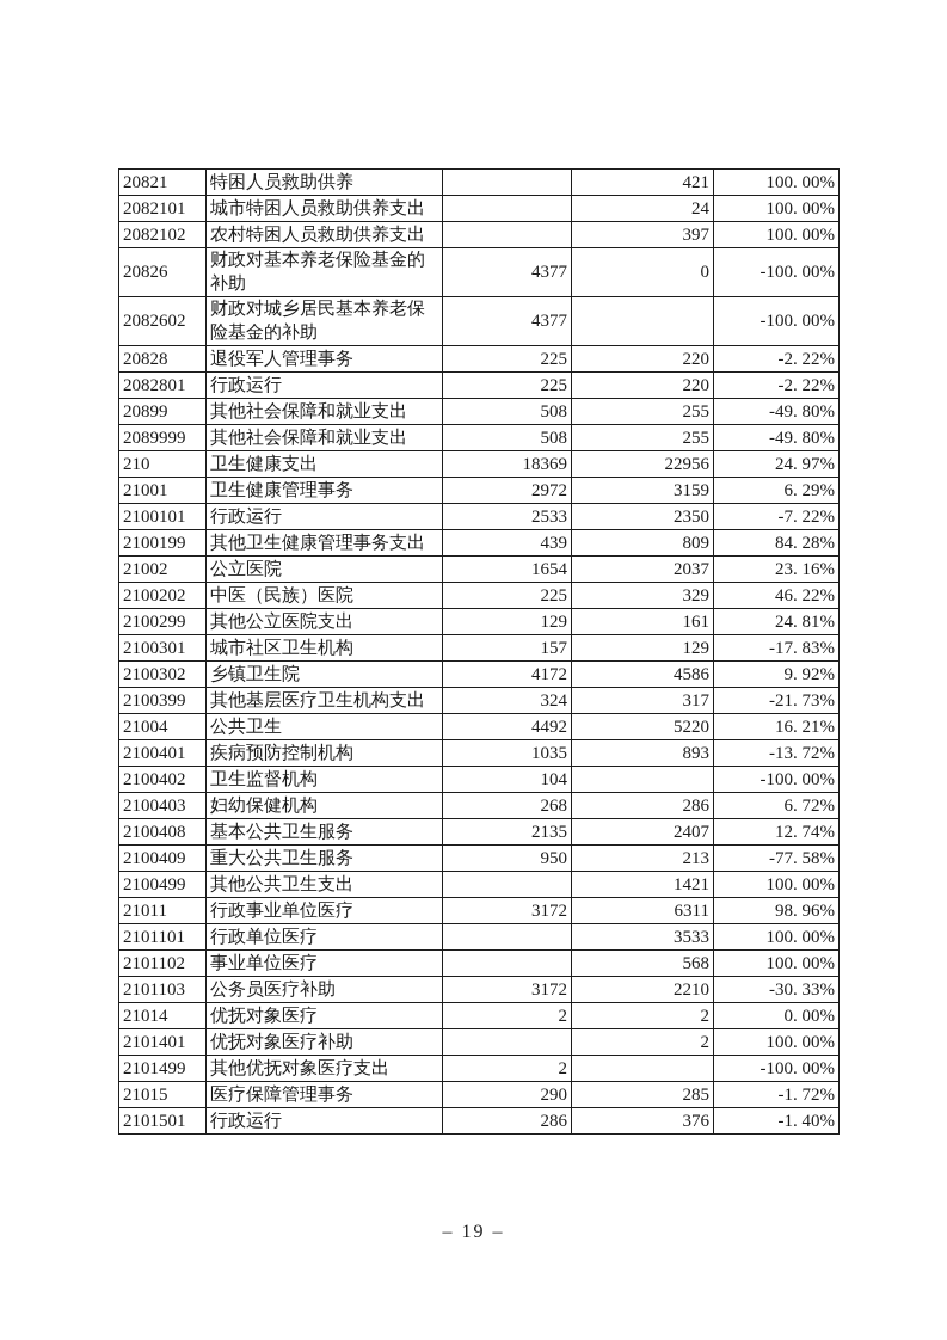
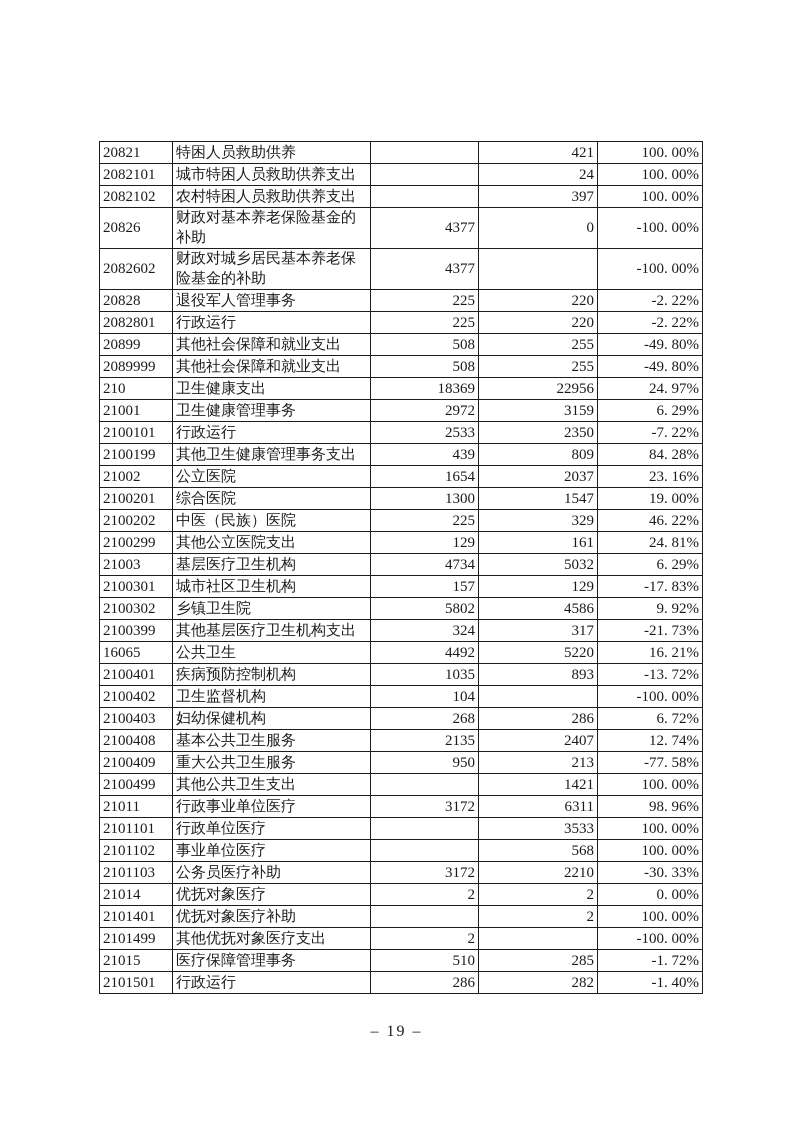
  20821	特困人员救助供养		421	100. 00%
  2082101	城市特困人员救助供养支出		24	100. 00%
  2082102	农村特困人员救助供养支出		397	100. 00%
  20826	财政对基本养老保险基金的补助	4377	0	-100. 00%
  2082602	财政对城乡居民基本养老保险基金的补助	4377		-100. 00%
  20828	退役军人管理事务	225	220	-2. 22%
  2082801	行政运行	225	220	-2. 22%
  20899	其他社会保障和就业支出	508	255	-49. 80%
  2089999	其他社会保障和就业支出	508	255	-49. 80%
  210	卫生健康支出	18369	22956	24. 97%
  21001	卫生健康管理事务	2972	3159	6. 29%
  2100101	行政运行	2533	2350	-7. 22%
  2100199	其他卫生健康管理事务支出	439	809	84. 28%
  21002	公立医院	1654	2037	23. 16%
+ 2100201	综合医院	1300	1547	19. 00%
  2100202	中医（民族）医院	225	329	46. 22%
  2100299	其他公立医院支出	129	161	24. 81%
+ 21003	基层医疗卫生机构	4734	5032	6. 29%
  2100301	城市社区卫生机构	157	129	-17. 83%
- 2100302	乡镇卫生院	4172	4586	9. 92%
+ 2100302	乡镇卫生院	5802	4586	9. 92%
  2100399	其他基层医疗卫生机构支出	324	317	-21. 73%
- 21004	公共卫生	4492	5220	16. 21%
+ 16065	公共卫生	4492	5220	16. 21%
  2100401	疾病预防控制机构	1035	893	-13. 72%
  2100402	卫生监督机构	104		-100. 00%
  2100403	妇幼保健机构	268	286	6. 72%
  2100408	基本公共卫生服务	2135	2407	12. 74%
  2100409	重大公共卫生服务	950	213	-77. 58%
  2100499	其他公共卫生支出		1421	100. 00%
  21011	行政事业单位医疗	3172	6311	98. 96%
  2101101	行政单位医疗		3533	100. 00%
  2101102	事业单位医疗		568	100. 00%
  2101103	公务员医疗补助	3172	2210	-30. 33%
  21014	优抚对象医疗	2	2	0. 00%
  2101401	优抚对象医疗补助		2	100. 00%
  2101499	其他优抚对象医疗支出	2		-100. 00%
- 21015	医疗保障管理事务	290	285	-1. 72%
+ 21015	医疗保障管理事务	510	285	-1. 72%
- 2101501	行政运行	286	376	-1. 40%
+ 2101501	行政运行	286	282	-1. 40%
  – 19 –
